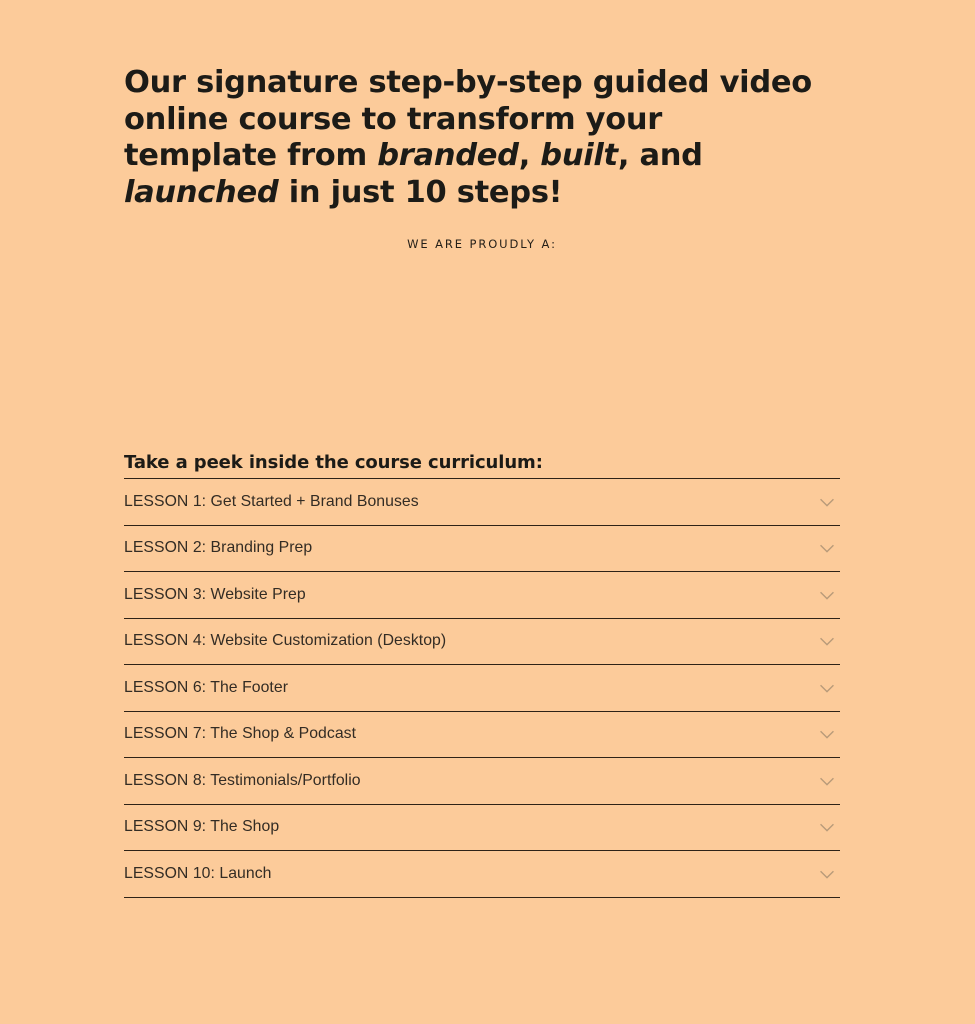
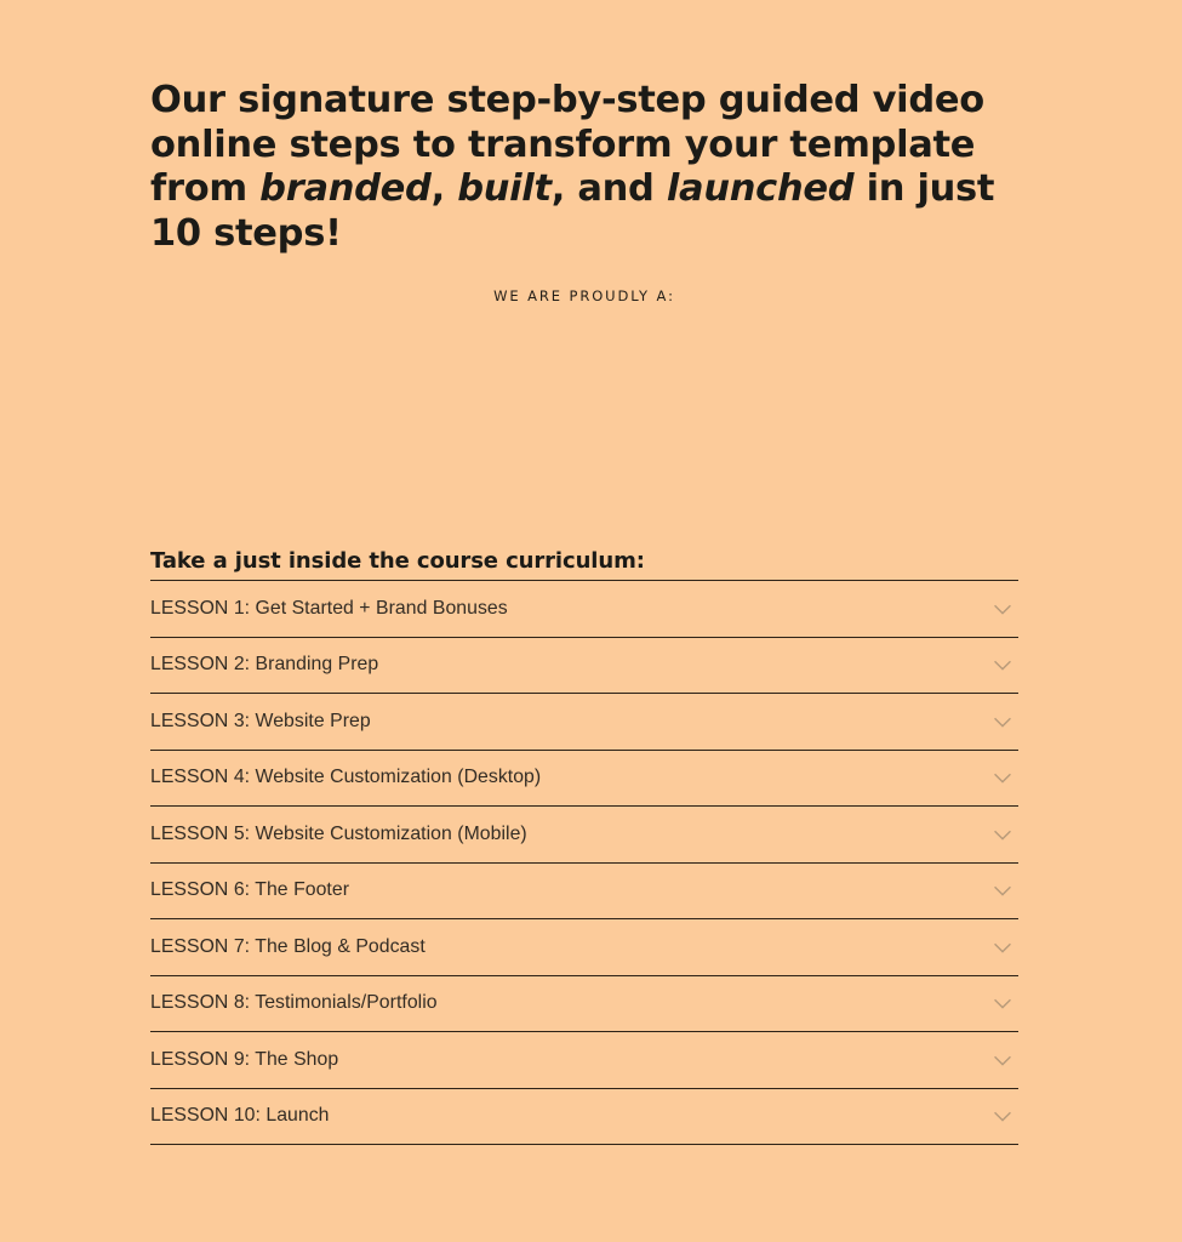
- Our signature step-by-step guided video online course to transform your template from branded, built, and launched in just 10 steps!
+ Our signature step-by-step guided video online steps to transform your template from branded, built, and launched in just 10 steps!
  WE ARE PROUDLY A:
- Take a peek inside the course curriculum:
+ Take a just inside the course curriculum:
  LESSON 1: Get Started + Brand Bonuses
  LESSON 2: Branding Prep
  LESSON 3: Website Prep
  LESSON 4: Website Customization (Desktop)
+ LESSON 5: Website Customization (Mobile)
  LESSON 6: The Footer
- LESSON 7: The Shop & Podcast
+ LESSON 7: The Blog & Podcast
  LESSON 8: Testimonials/Portfolio
  LESSON 9: The Shop
  LESSON 10: Launch
